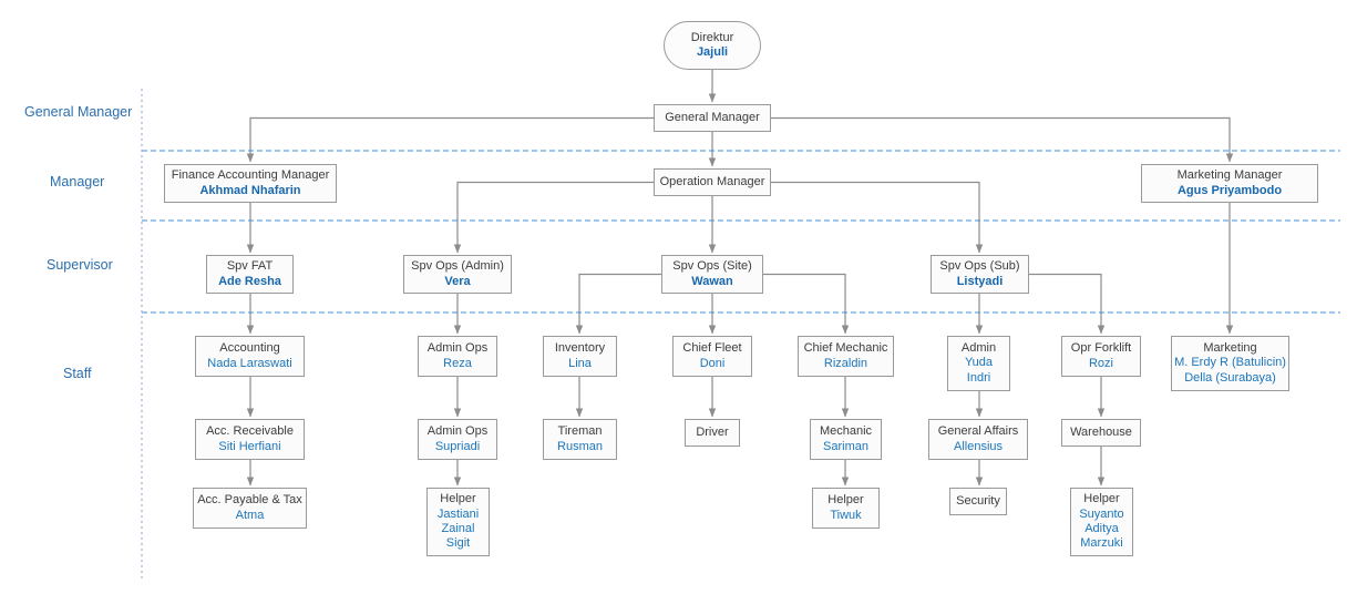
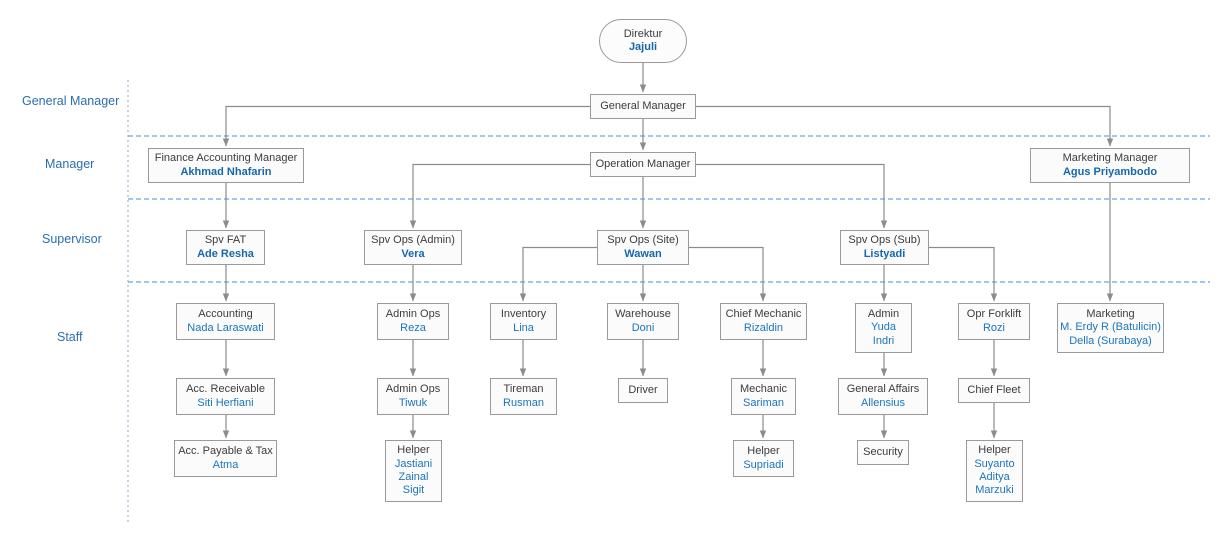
  General Manager
  Manager
  Supervisor
  Staff
  Direktur
  Jajuli
  General Manager
  Finance Accounting Manager
  Akhmad Nhafarin
  Operation Manager
  Marketing Manager
  Agus Priyambodo
  Spv FAT
  Ade Resha
  Spv Ops (Admin)
  Vera
  Spv Ops (Site)
  Wawan
  Spv Ops (Sub)
  Listyadi
  Accounting
  Nada Laraswati
  Acc. Receivable
  Siti Herfiani
  Acc. Payable & Tax
  Atma
  Admin Ops
  Reza
  Admin Ops
- Supriadi
+ Tiwuk
  Helper
  Jastiani
  Zainal
  Sigit
  Inventory
  Lina
  Tireman
  Rusman
- Chief Fleet
+ Warehouse
  Doni
  Driver
  Chief Mechanic
  Rizaldin
  Mechanic
  Sariman
  Helper
- Tiwuk
+ Supriadi
  Admin
  Yuda
  Indri
  General Affairs
  Allensius
  Security
  Opr Forklift
  Rozi
- Warehouse
+ Chief Fleet
  Helper
  Suyanto
  Aditya
  Marzuki
  Marketing
  M. Erdy R (Batulicin)
  Della (Surabaya)
